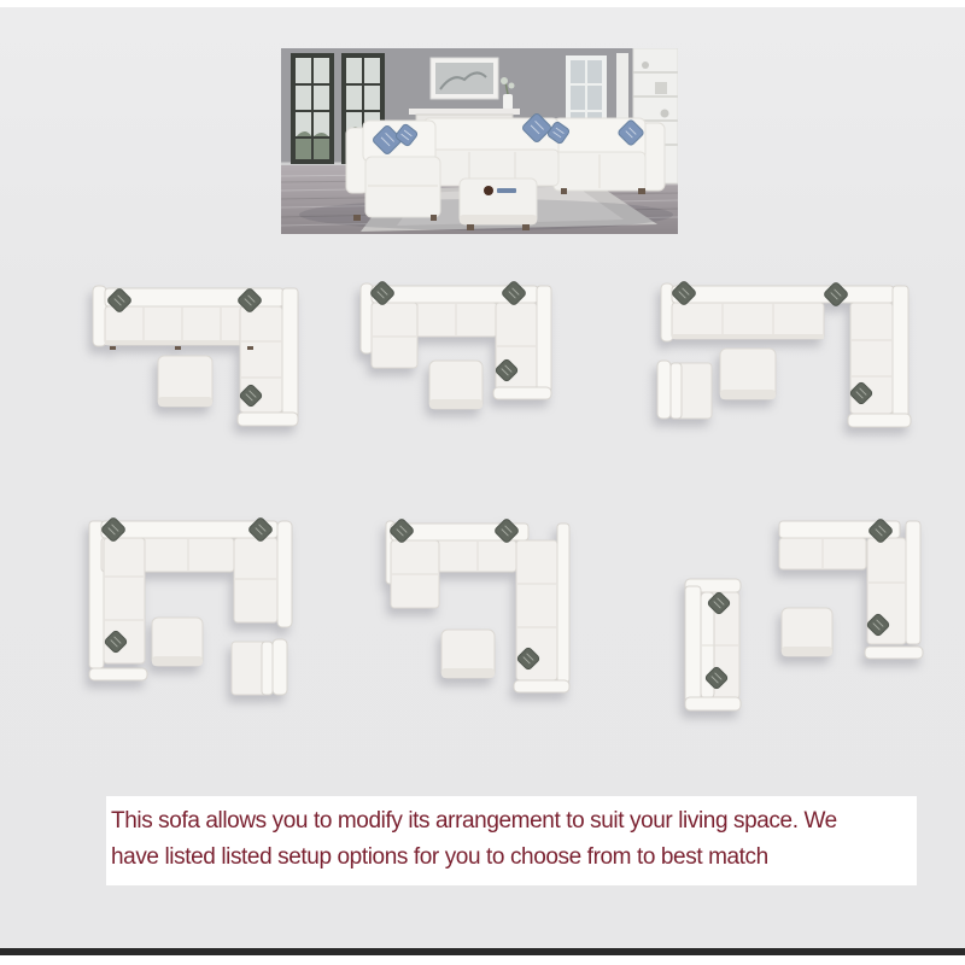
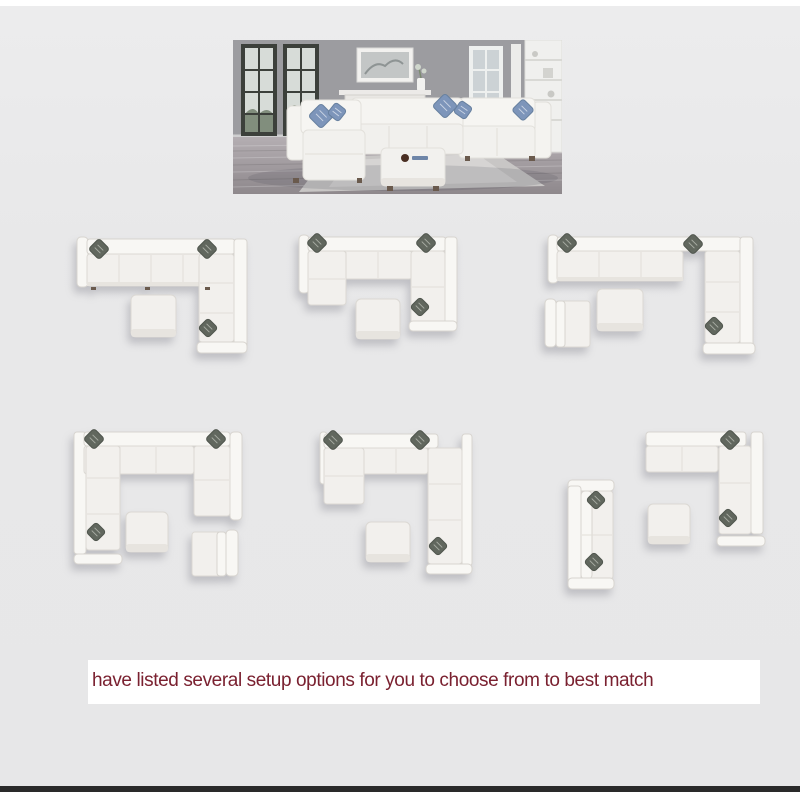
- This sofa allows you to modify its arrangement to suit your living space. We
- have listed listed setup options for you to choose from to best match
+ have listed several setup options for you to choose from to best match
